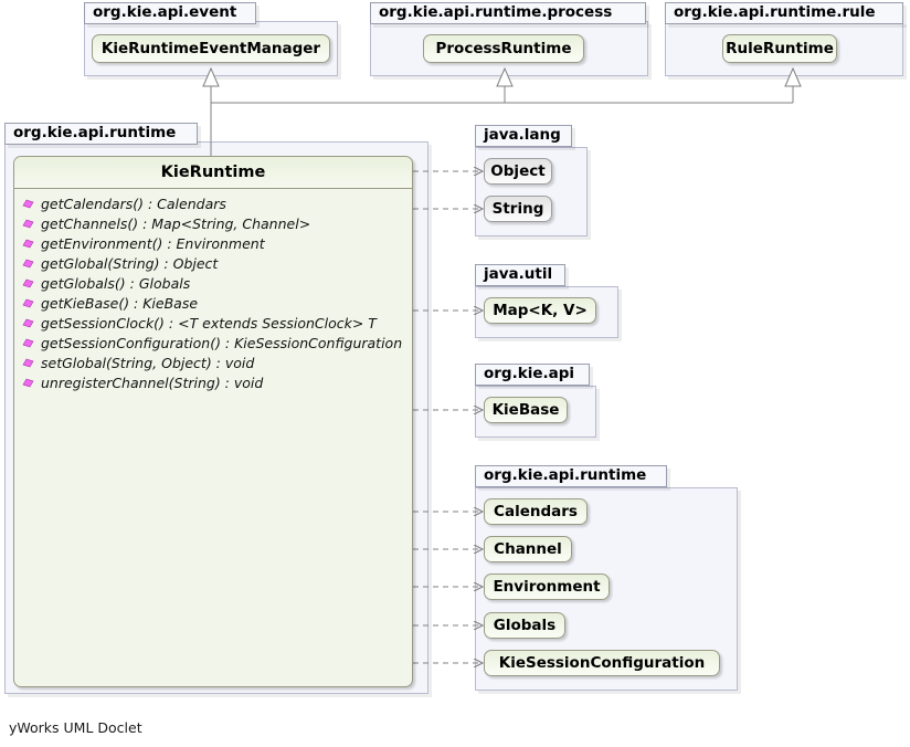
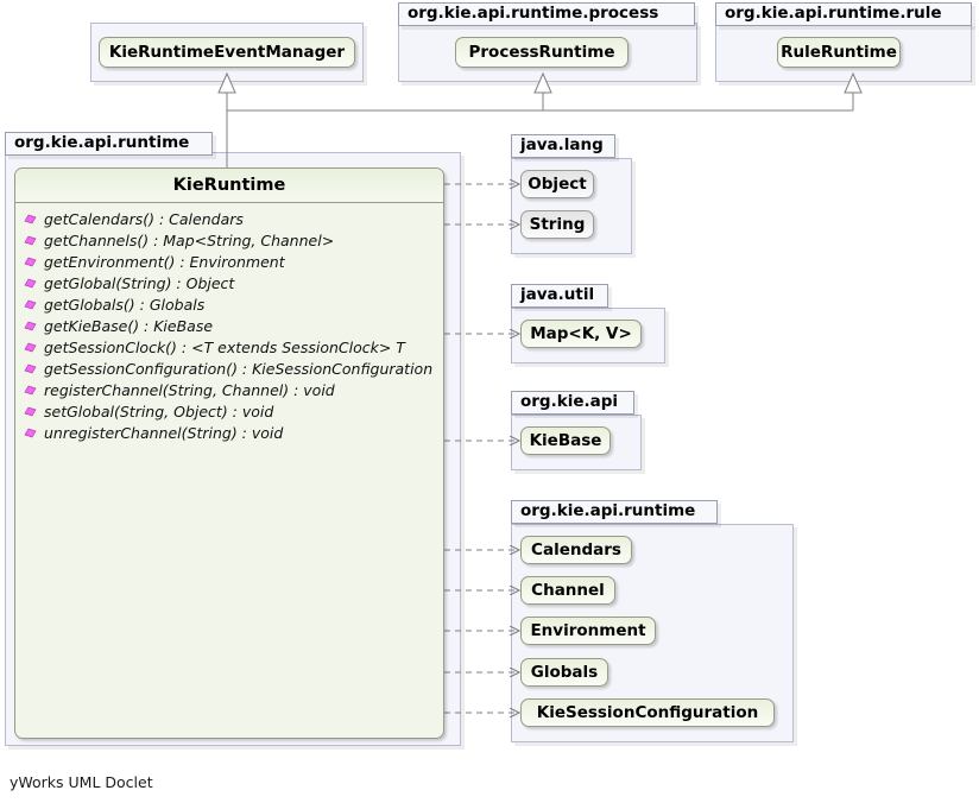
- org.kie.api.event
  KieRuntimeEventManager
  org.kie.api.runtime.process
  ProcessRuntime
  org.kie.api.runtime.rule
  RuleRuntime
  org.kie.api.runtime
  KieRuntime
  getCalendars() : Calendars
  getChannels() : Map<String, Channel>
  getEnvironment() : Environment
  getGlobal(String) : Object
  getGlobals() : Globals
  getKieBase() : KieBase
  getSessionClock() : <T extends SessionClock> T
  getSessionConfiguration() : KieSessionConfiguration
+ registerChannel(String, Channel) : void
  setGlobal(String, Object) : void
  unregisterChannel(String) : void
  java.lang
  Object
  String
  java.util
  Map<K, V>
  org.kie.api
  KieBase
  org.kie.api.runtime
  Calendars
  Channel
  Environment
  Globals
  KieSessionConfiguration
  yWorks UML Doclet
